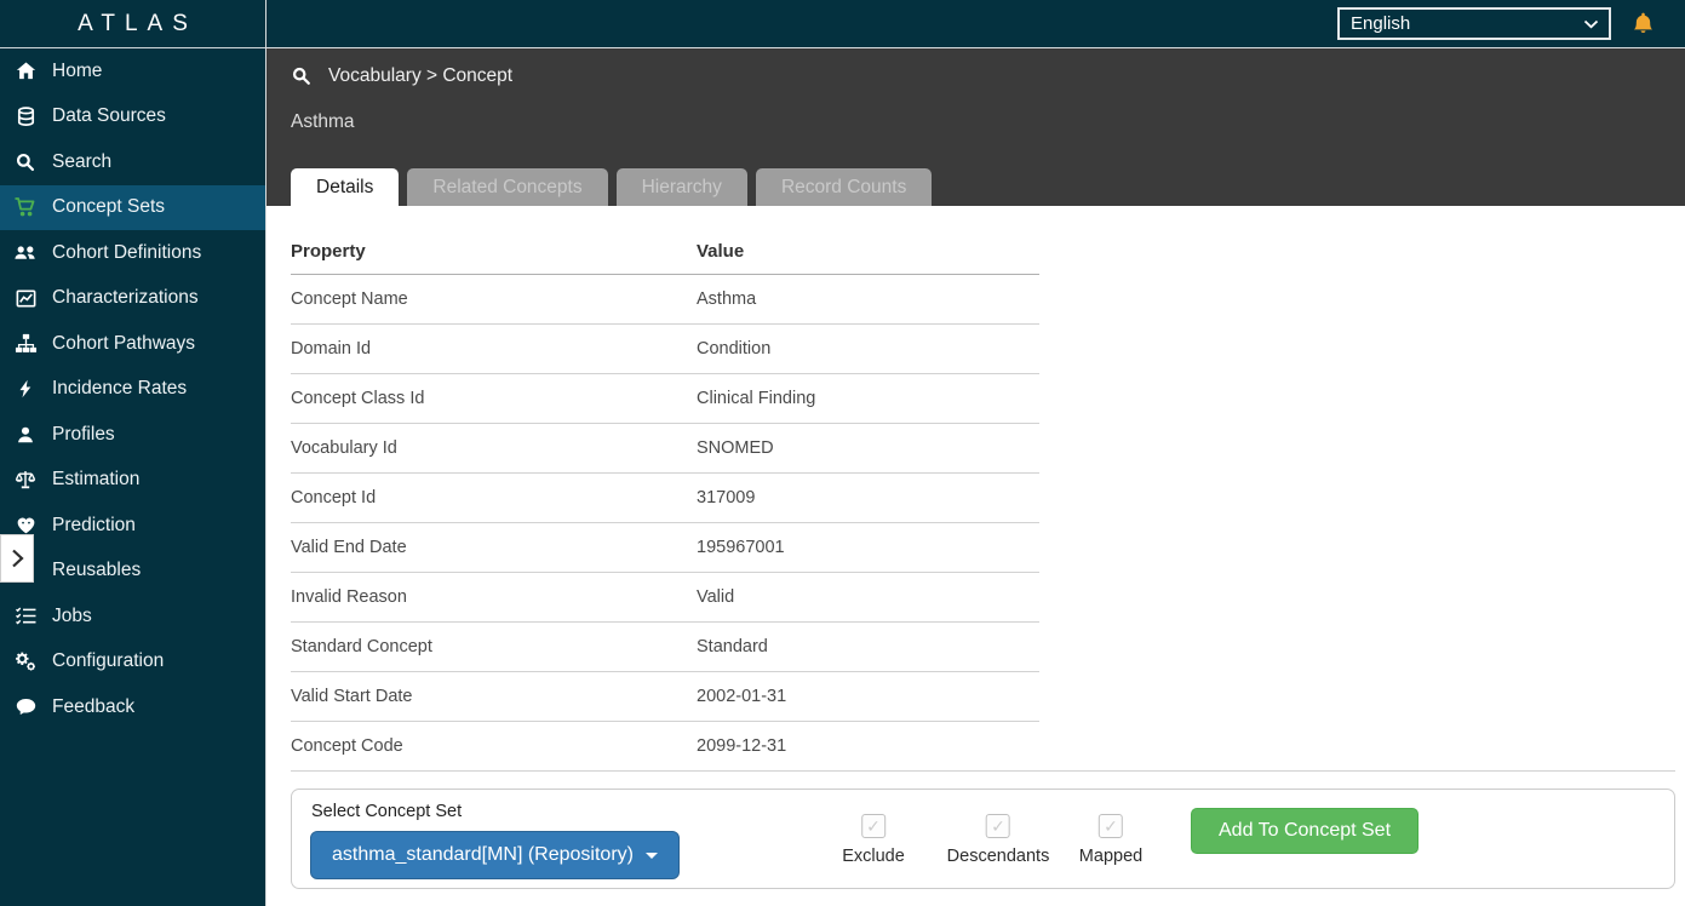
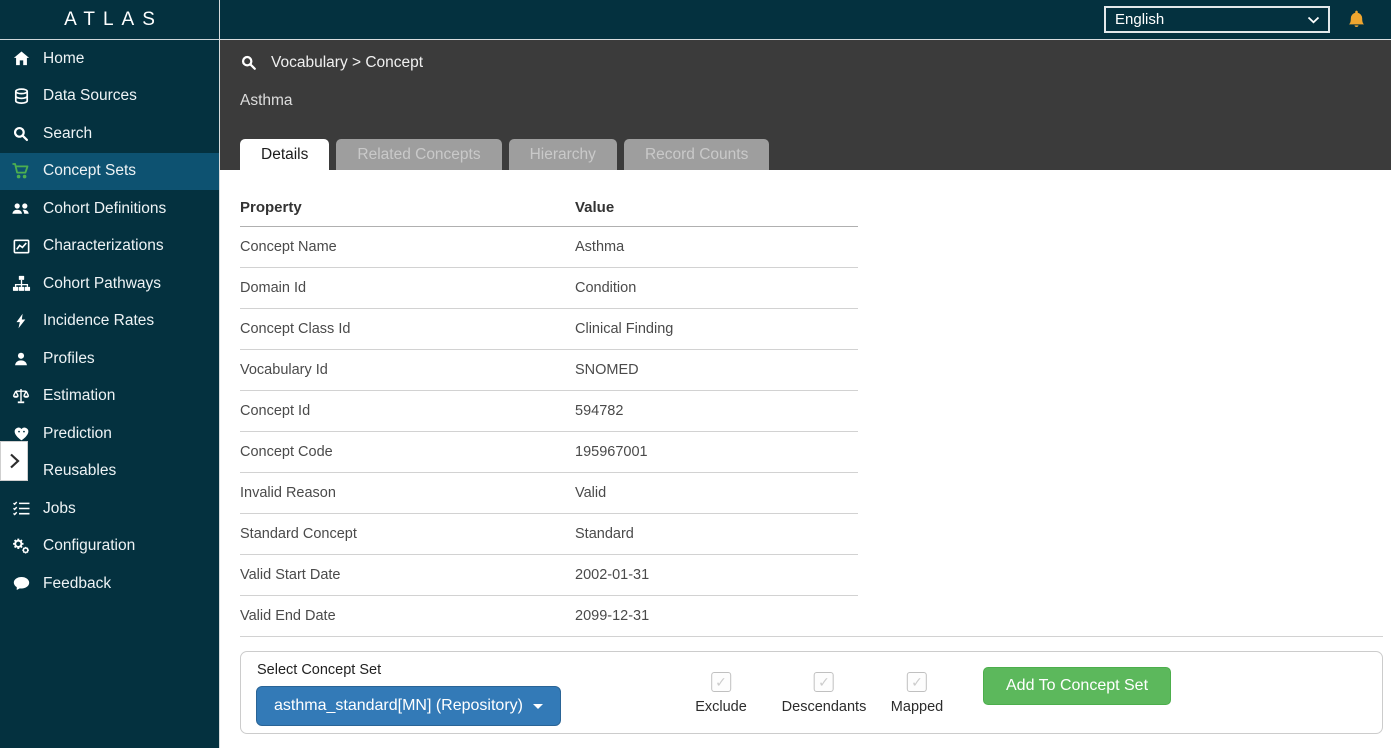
  ATLAS
  Home
  Data Sources
  Search
  Concept Sets
  Cohort Definitions
  Characterizations
  Cohort Pathways
  Incidence Rates
  Profiles
  Estimation
  Prediction
  Reusables
  Jobs
  Configuration
  Feedback
  English
  Vocabulary > Concept
  Asthma
  Details
  Related Concepts
  Hierarchy
  Record Counts
  Property	Value
  Concept Name	Asthma
  Domain Id	Condition
  Concept Class Id	Clinical Finding
  Vocabulary Id	SNOMED
- Concept Id	317009
+ Concept Id	594782
- Valid End Date	195967001
+ Concept Code	195967001
  Invalid Reason	Valid
  Standard Concept	Standard
  Valid Start Date	2002-01-31
- Concept Code	2099-12-31
+ Valid End Date	2099-12-31
  Select Concept Set
  asthma_standard[MN] (Repository)
  ✓
  Exclude
  ✓
  Descendants
  ✓
  Mapped
  Add To Concept Set
